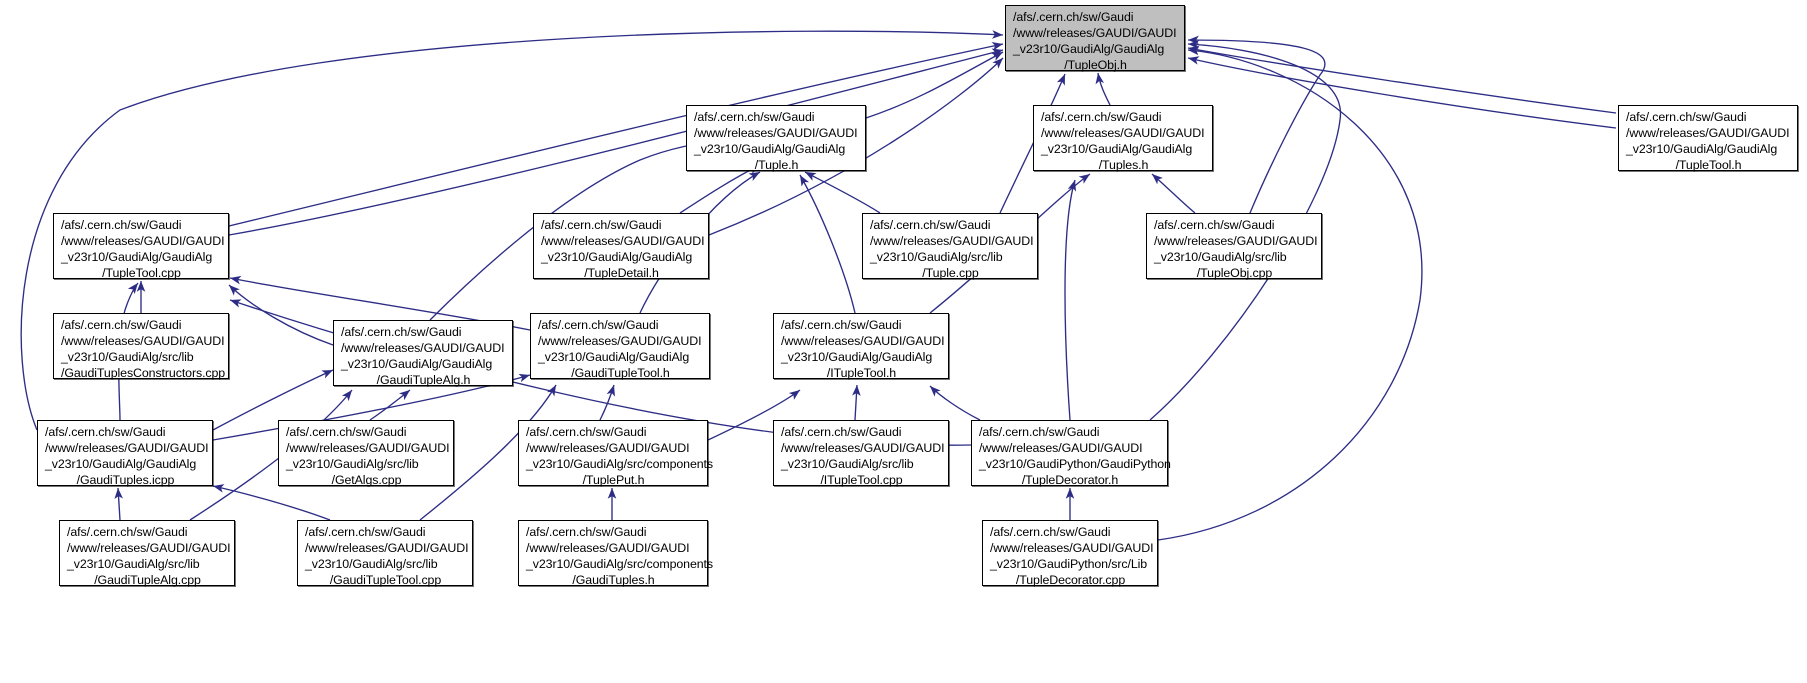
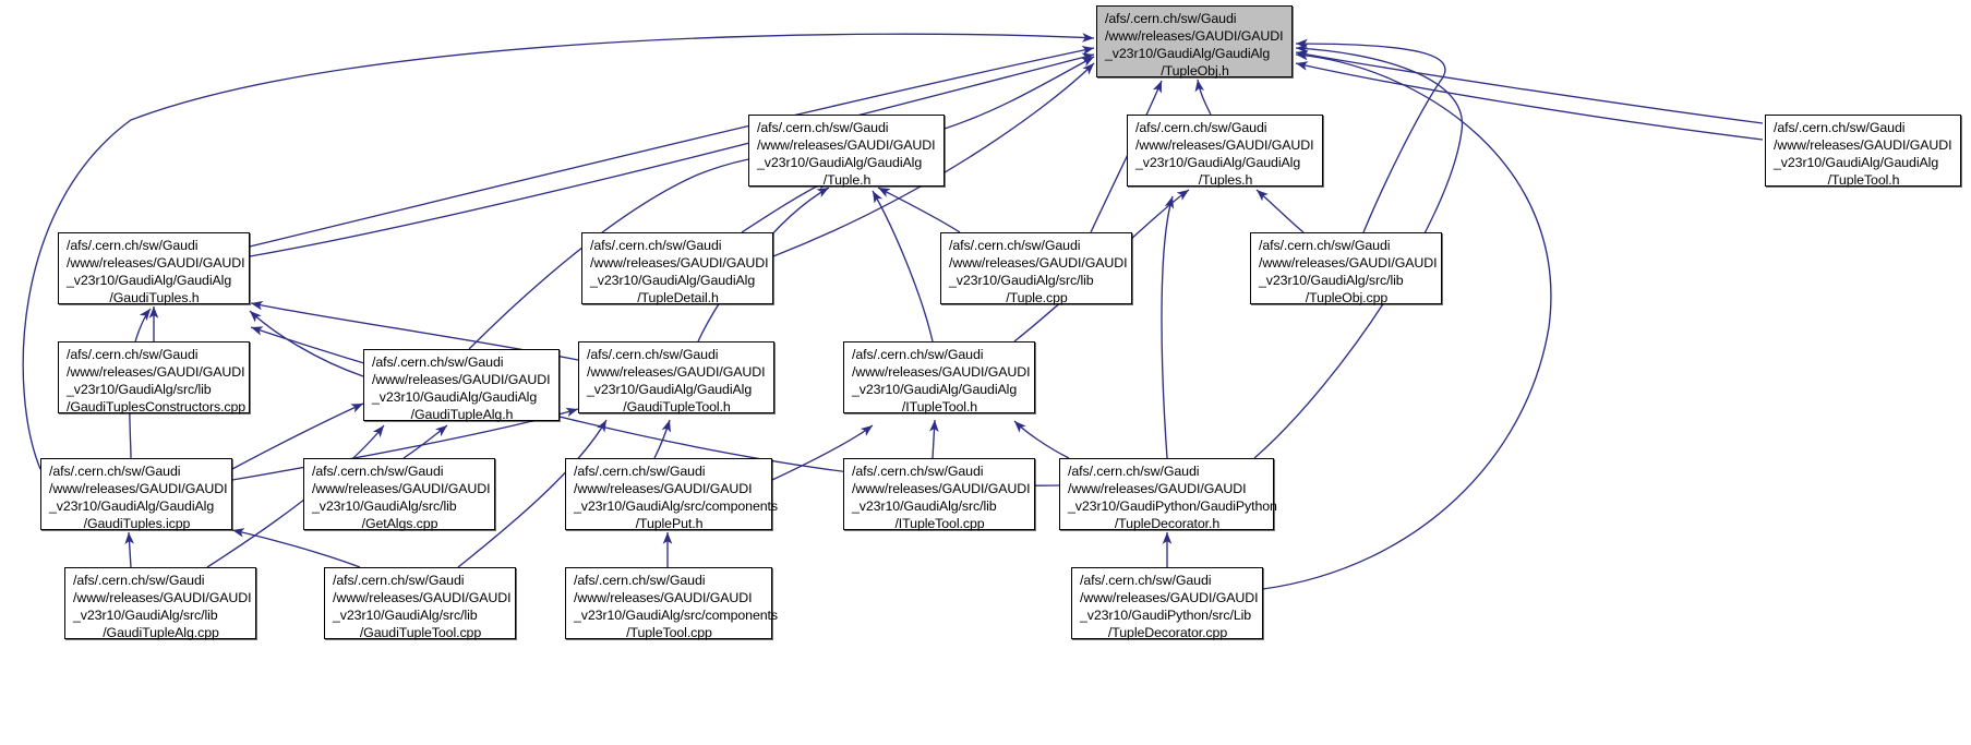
  /afs/.cern.ch/sw/Gaudi
  /www/releases/GAUDI/GAUDI
  _v23r10/GaudiAlg/GaudiAlg
  /TupleObj.h
  /afs/.cern.ch/sw/Gaudi
  /www/releases/GAUDI/GAUDI
  _v23r10/GaudiAlg/GaudiAlg
  /TupleTool.h
  /afs/.cern.ch/sw/Gaudi
  /www/releases/GAUDI/GAUDI
  _v23r10/GaudiAlg/GaudiAlg
  /Tuple.h
  /afs/.cern.ch/sw/Gaudi
  /www/releases/GAUDI/GAUDI
  _v23r10/GaudiAlg/GaudiAlg
  /Tuples.h
  /afs/.cern.ch/sw/Gaudi
  /www/releases/GAUDI/GAUDI
  _v23r10/GaudiAlg/GaudiAlg
- /TupleTool.cpp
+ /GaudiTuples.h
  /afs/.cern.ch/sw/Gaudi
  /www/releases/GAUDI/GAUDI
  _v23r10/GaudiAlg/GaudiAlg
  /TupleDetail.h
  /afs/.cern.ch/sw/Gaudi
  /www/releases/GAUDI/GAUDI
  _v23r10/GaudiAlg/src/lib
  /Tuple.cpp
  /afs/.cern.ch/sw/Gaudi
  /www/releases/GAUDI/GAUDI
  _v23r10/GaudiAlg/src/lib
  /TupleObj.cpp
  /afs/.cern.ch/sw/Gaudi
  /www/releases/GAUDI/GAUDI
  _v23r10/GaudiAlg/src/lib
  /GaudiTuplesConstructors.cpp
  /afs/.cern.ch/sw/Gaudi
  /www/releases/GAUDI/GAUDI
  _v23r10/GaudiAlg/GaudiAlg
  /GaudiTupleAlg.h
  /afs/.cern.ch/sw/Gaudi
  /www/releases/GAUDI/GAUDI
  _v23r10/GaudiAlg/GaudiAlg
  /GaudiTupleTool.h
  /afs/.cern.ch/sw/Gaudi
  /www/releases/GAUDI/GAUDI
  _v23r10/GaudiAlg/GaudiAlg
  /ITupleTool.h
  /afs/.cern.ch/sw/Gaudi
  /www/releases/GAUDI/GAUDI
  _v23r10/GaudiAlg/GaudiAlg
  /GaudiTuples.icpp
  /afs/.cern.ch/sw/Gaudi
  /www/releases/GAUDI/GAUDI
  _v23r10/GaudiAlg/src/lib
  /GetAlgs.cpp
  /afs/.cern.ch/sw/Gaudi
  /www/releases/GAUDI/GAUDI
  _v23r10/GaudiAlg/src/components
  /TuplePut.h
  /afs/.cern.ch/sw/Gaudi
  /www/releases/GAUDI/GAUDI
  _v23r10/GaudiAlg/src/lib
  /ITupleTool.cpp
  /afs/.cern.ch/sw/Gaudi
  /www/releases/GAUDI/GAUDI
  _v23r10/GaudiPython/GaudiPython
  /TupleDecorator.h
  /afs/.cern.ch/sw/Gaudi
  /www/releases/GAUDI/GAUDI
  _v23r10/GaudiAlg/src/lib
  /GaudiTupleAlg.cpp
  /afs/.cern.ch/sw/Gaudi
  /www/releases/GAUDI/GAUDI
  _v23r10/GaudiAlg/src/lib
  /GaudiTupleTool.cpp
  /afs/.cern.ch/sw/Gaudi
  /www/releases/GAUDI/GAUDI
  _v23r10/GaudiAlg/src/components
- /GaudiTuples.h
+ /TupleTool.cpp
  /afs/.cern.ch/sw/Gaudi
  /www/releases/GAUDI/GAUDI
  _v23r10/GaudiPython/src/Lib
  /TupleDecorator.cpp
